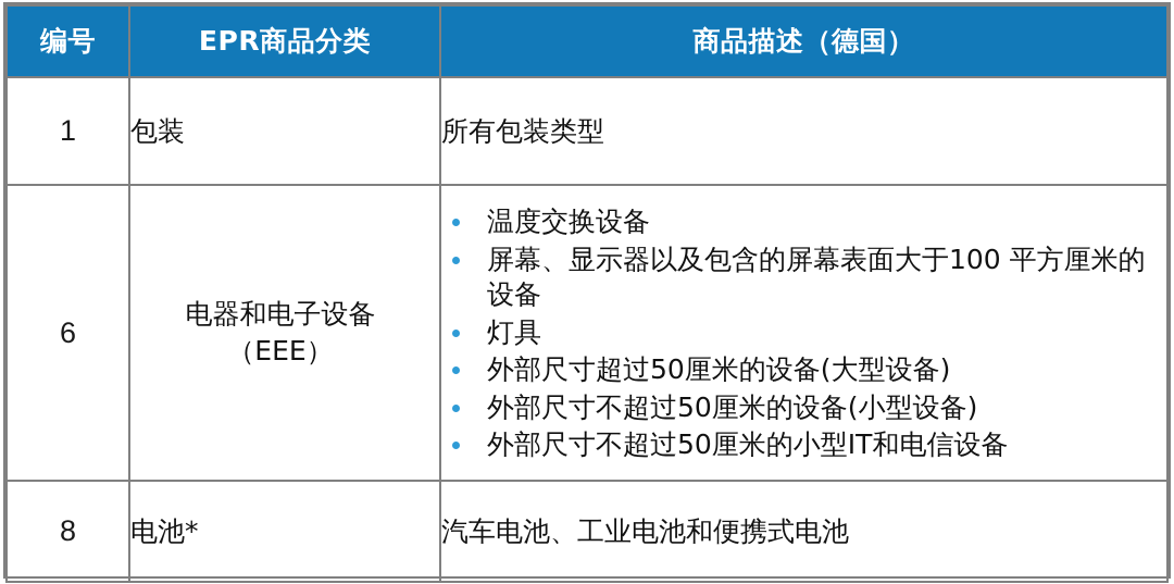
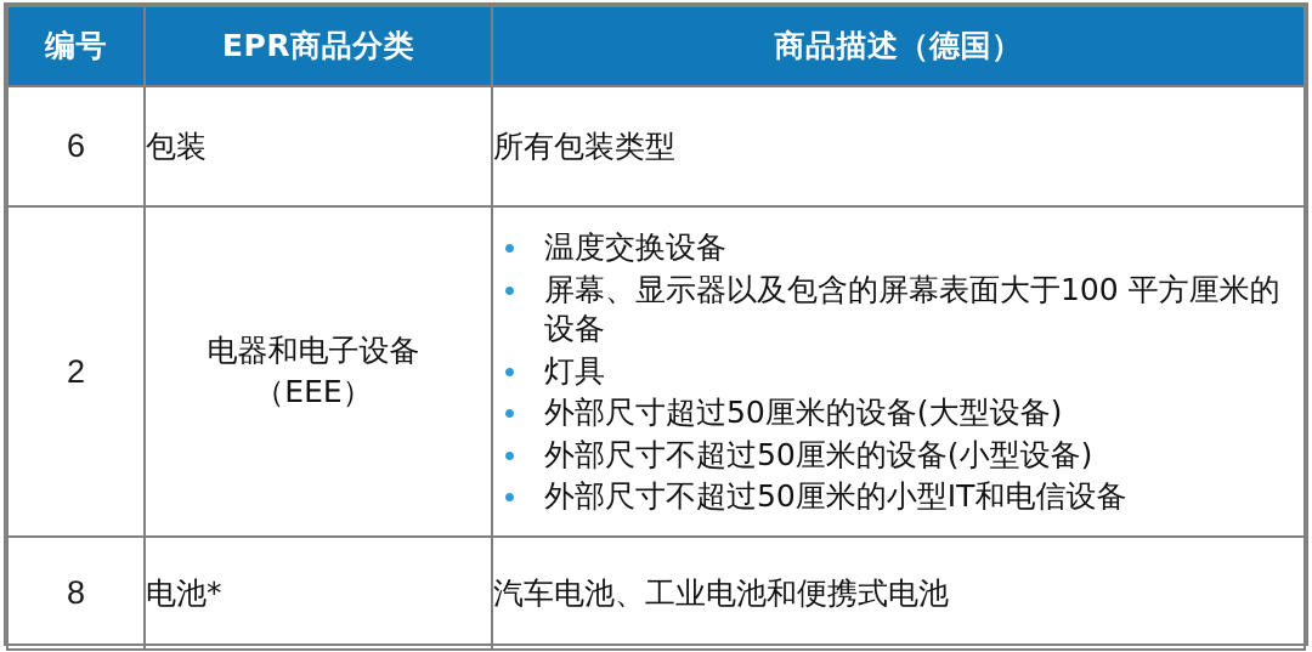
  编号	EPR商品分类	商品描述（德国）
- 1	包装	所有包装类型
+ 6	包装	所有包装类型
- 6	电器和电子设备 （EEE）	温度交换设备 屏幕、显示器以及包含的屏幕表面大于100 平方厘米的设备 灯具 外部尺寸超过50厘米的设备(大型设备) 外部尺寸不超过50厘米的设备(小型设备) 外部尺寸不超过50厘米的小型IT和电信设备
+ 2	电器和电子设备 （EEE）	温度交换设备 屏幕、显示器以及包含的屏幕表面大于100 平方厘米的设备 灯具 外部尺寸超过50厘米的设备(大型设备) 外部尺寸不超过50厘米的设备(小型设备) 外部尺寸不超过50厘米的小型IT和电信设备
  8	电池*	汽车电池、工业电池和便携式电池
